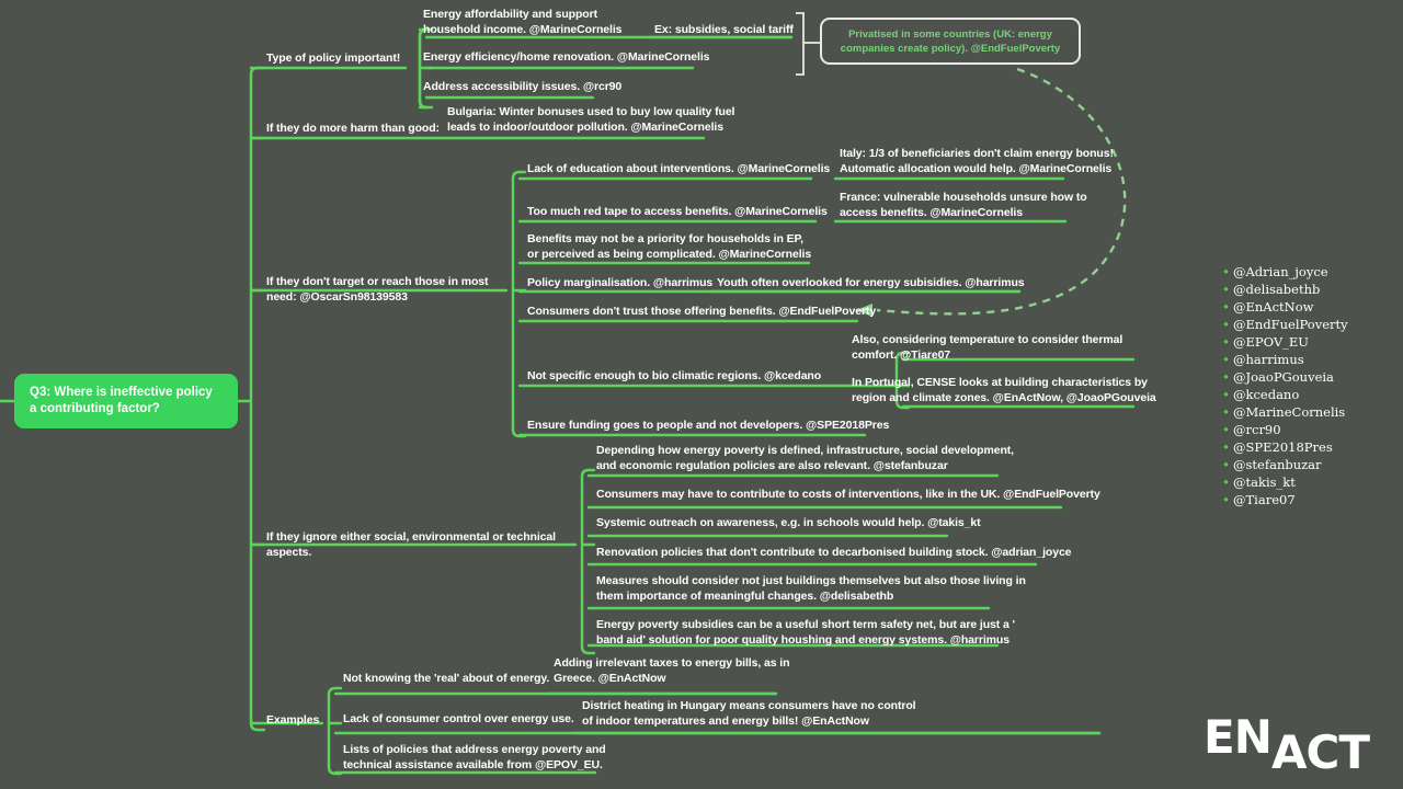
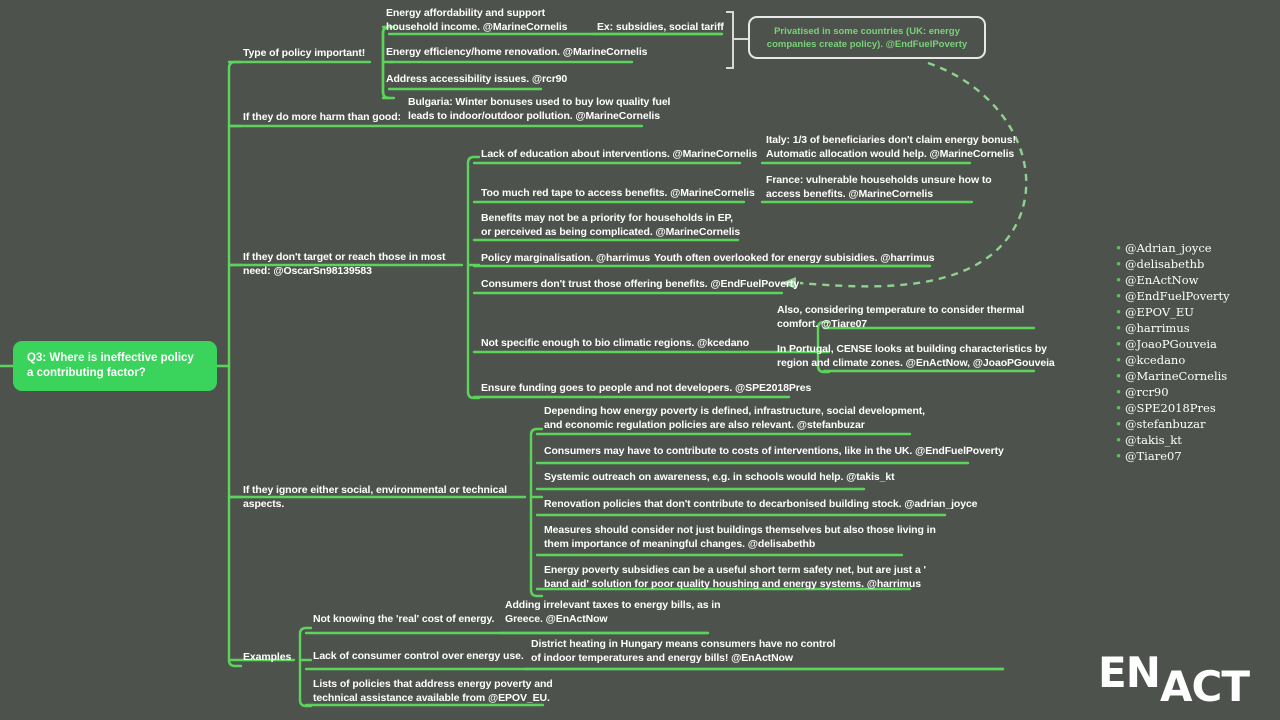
  Q3: Where is ineffective policy
  a contributing factor?
  Privatised in some countries (UK: energy
  companies create policy). @EndFuelPoverty
  Type of policy important!
  Energy affordability and support
  household income. @MarineCornelis
  Ex: subsidies, social tariff
  Energy efficiency/home renovation. @MarineCornelis
  Address accessibility issues. @rcr90
  If they do more harm than good:
  Bulgaria: Winter bonuses used to buy low quality fuel
  leads to indoor/outdoor pollution. @MarineCornelis
  If they don't target or reach those in most
  need: @OscarSn98139583
  Lack of education about interventions. @MarineCornelis
  Italy: 1/3 of beneficiaries don't claim energy bonus!
  Automatic allocation would help. @MarineCornelis
  Too much red tape to access benefits. @MarineCornelis
  France: vulnerable households unsure how to
  access benefits. @MarineCornelis
  Benefits may not be a priority for households in EP,
  or perceived as being complicated. @MarineCornelis
  Policy marginalisation. @harrimus
  Youth often overlooked for energy subisidies. @harrimus
  Consumers don't trust those offering benefits. @EndFuelPoverty
  Not specific enough to bio climatic regions. @kcedano
  Also, considering temperature to consider thermal
  comfort. @Tiare07
  In Portugal, CENSE looks at building characteristics by
  region and climate zones. @EnActNow, @JoaoPGouveia
  Ensure funding goes to people and not developers. @SPE2018Pres
  If they ignore either social, environmental or technical
  aspects.
  Depending how energy poverty is defined, infrastructure, social development,
  and economic regulation policies are also relevant. @stefanbuzar
  Consumers may have to contribute to costs of interventions, like in the UK. @EndFuelPoverty
  Systemic outreach on awareness, e.g. in schools would help. @takis_kt
  Renovation policies that don't contribute to decarbonised building stock. @adrian_joyce
  Measures should consider not just buildings themselves but also those living in
  them importance of meaningful changes. @delisabethb
  Energy poverty subsidies can be a useful short term safety net, but are just a '
  band aid' solution for poor quality houshing and energy systems. @harrimus
  Examples
- Not knowing the 'real' about of energy.
+ Not knowing the 'real' cost of energy.
  Adding irrelevant taxes to energy bills, as in
  Greece. @EnActNow
  Lack of consumer control over energy use.
  District heating in Hungary means consumers have no control
  of indoor temperatures and energy bills! @EnActNow
  Lists of policies that address energy poverty and
  technical assistance available from @EPOV_EU.
  •
  @Adrian_joyce
  •
  @delisabethb
  •
  @EnActNow
  •
  @EndFuelPoverty
  •
  @EPOV_EU
  •
  @harrimus
  •
  @JoaoPGouveia
  •
  @kcedano
  •
  @MarineCornelis
  •
  @rcr90
  •
  @SPE2018Pres
  •
  @stefanbuzar
  •
  @takis_kt
  •
  @Tiare07
  EN
  ACT
